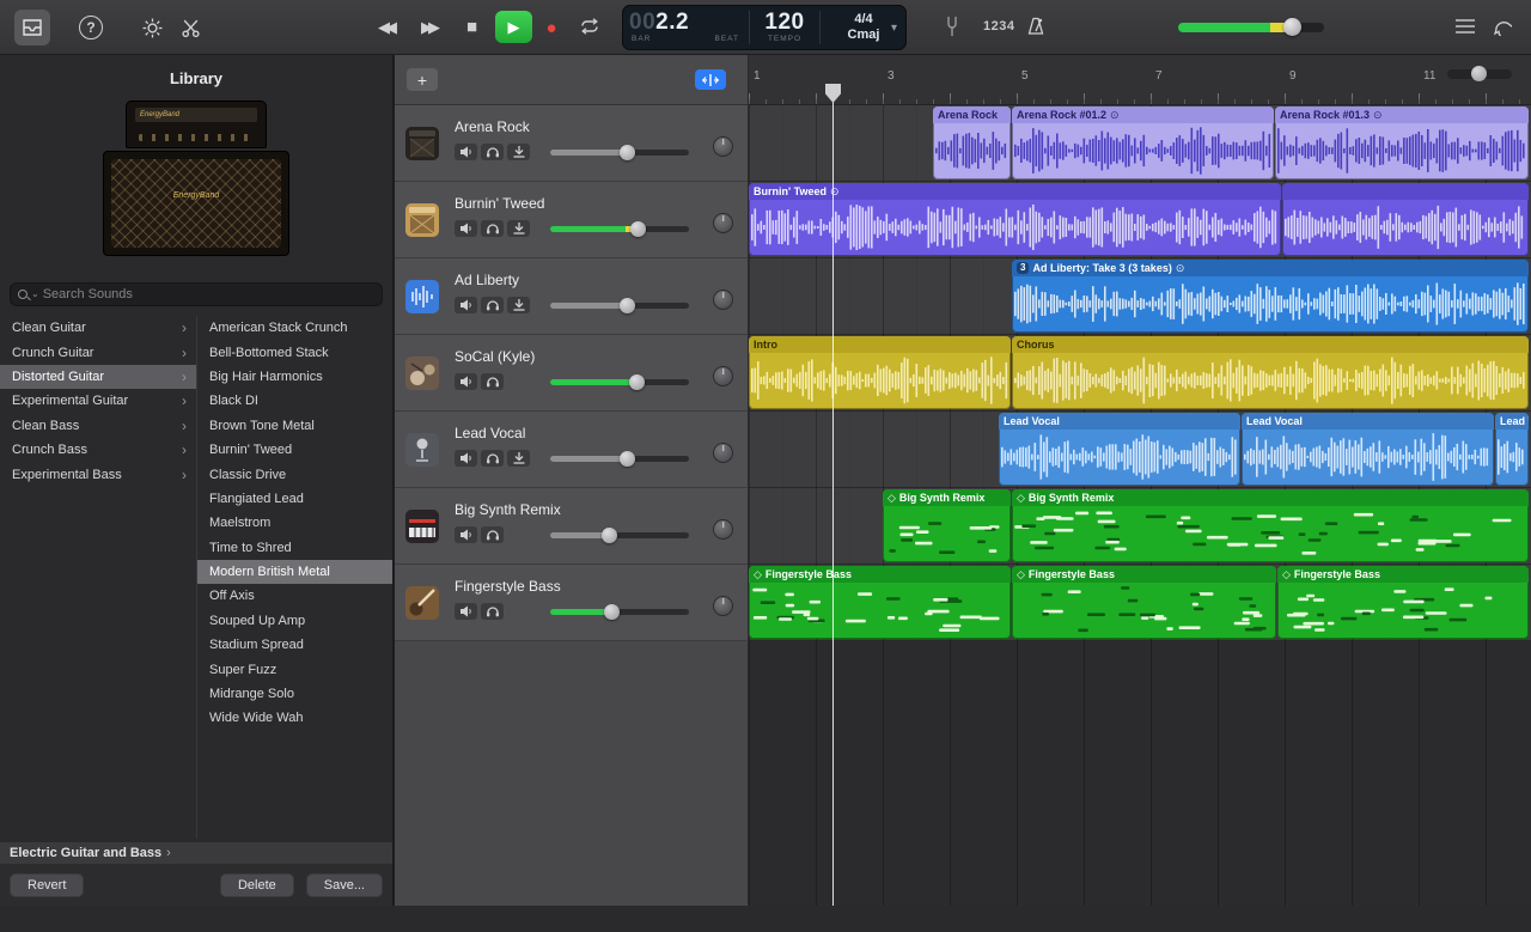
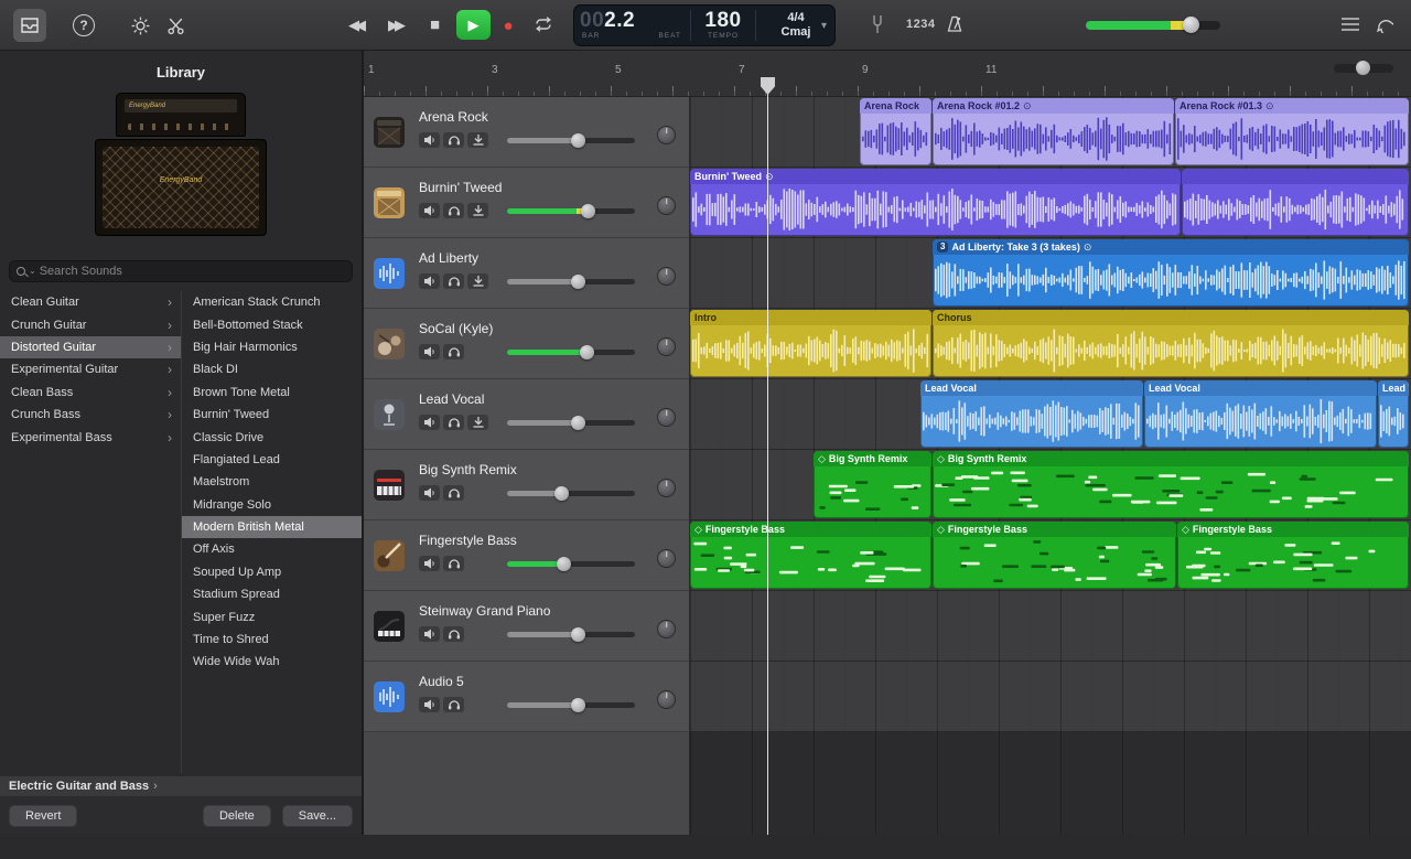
  ?
  ◀◀
  ▶▶
  ■
  ▶
  ●
  002.2
- 120
+ 180
  4/4
  Cmaj
  ▾
  1234
  Library
  ⌄
  Search Sounds
  Clean Guitar
  ›
  Crunch Guitar
  ›
  Distorted Guitar
  ›
  Experimental Guitar
  ›
  Clean Bass
  ›
  Crunch Bass
  ›
  Experimental Bass
  ›
  American Stack Crunch
  Bell-Bottomed Stack
  Big Hair Harmonics
  Black DI
  Brown Tone Metal
  Burnin' Tweed
  Classic Drive
  Flangiated Lead
  Maelstrom
- Time to Shred
+ Midrange Solo
  Modern British Metal
  Off Axis
  Souped Up Amp
  Stadium Spread
  Super Fuzz
- Midrange Solo
+ Time to Shred
  Wide Wide Wah
  Electric Guitar and Bass
  ›
  Revert
  Delete
  Save...
- +
  1
  3
  5
  7
  9
  11
  Arena Rock
  Arena Rock
  Arena Rock #01.2
  ⊙
  Arena Rock #01.3
  ⊙
  Burnin' Tweed
  Burnin' Tweed
  ⊙
  Ad Liberty
  3
  Ad Liberty: Take 3 (3 takes)
  ⊙
  SoCal (Kyle)
  Intro
  Chorus
  Lead Vocal
  Lead Vocal
  Lead Vocal
  Big Synth Remix
  ◇
  Big Synth Remix
  ◇
  Big Synth Remix
  Fingerstyle Bass
  ◇
  Fingerstyle Bass
  ◇
  Fingerstyle Bass
  ◇
  Fingerstyle Bass
+ Steinway Grand Piano
+ Audio 5
